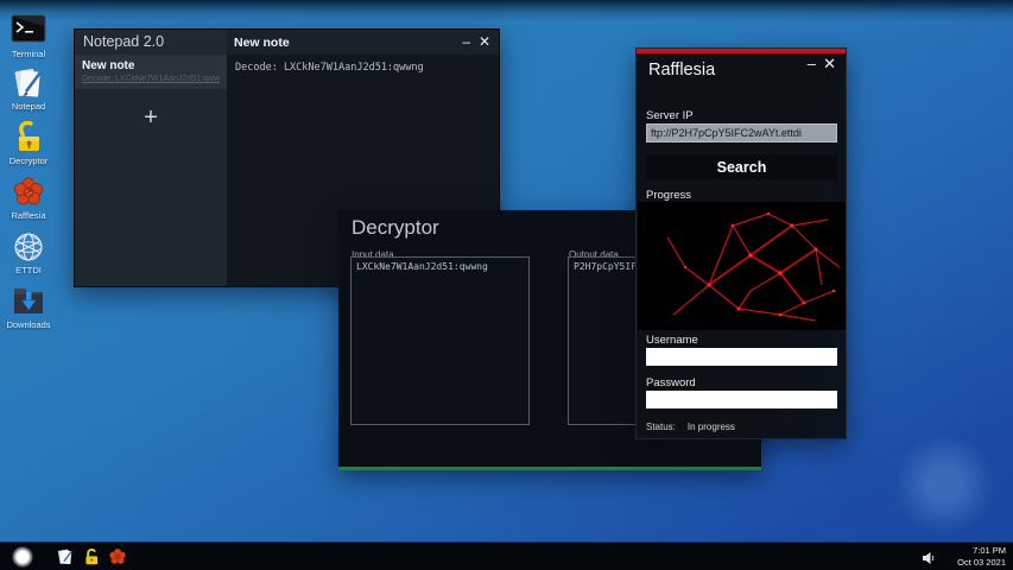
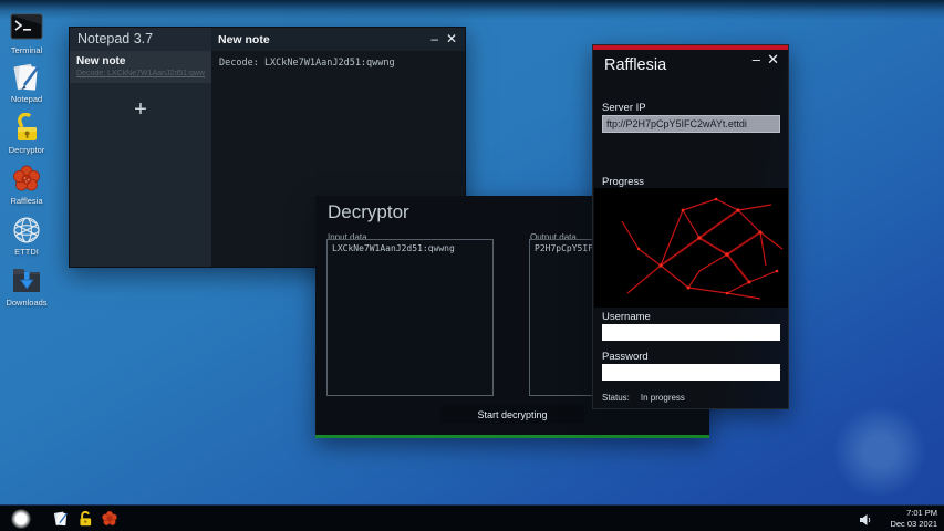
  Terminal
  Notepad
  Decryptor
  Rafflesia
  ETTDI
  Downloads
- Notepad 2.0
+ Notepad 3.7
  New note
  –
  ✕
  New note
  +
  Decode: LXCkNe7W1AanJ2d51:qwwng
  Decryptor
  Input data
  Output data
  LXCkNe7W1AanJ2d51:qwwng
  P2H7pCpY5IF
+ Start decrypting
  Rafflesia
  –
  ✕
  Server IP
  ftp://P2H7pCpY5IFC2wAYt.ettdi
- Search
  Progress
  Username
  Password
  Status: In progress
  7:01 PM
- Oct 03 2021
+ Dec 03 2021
